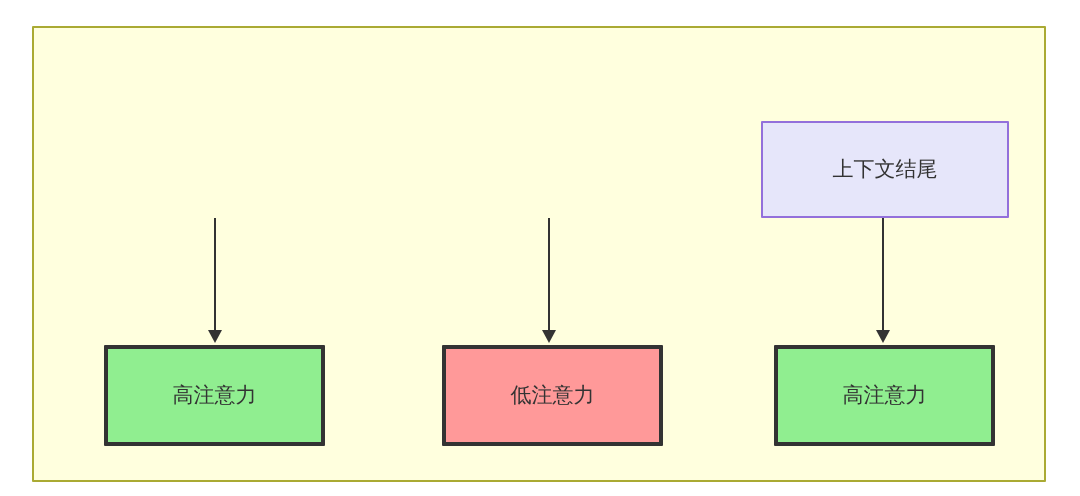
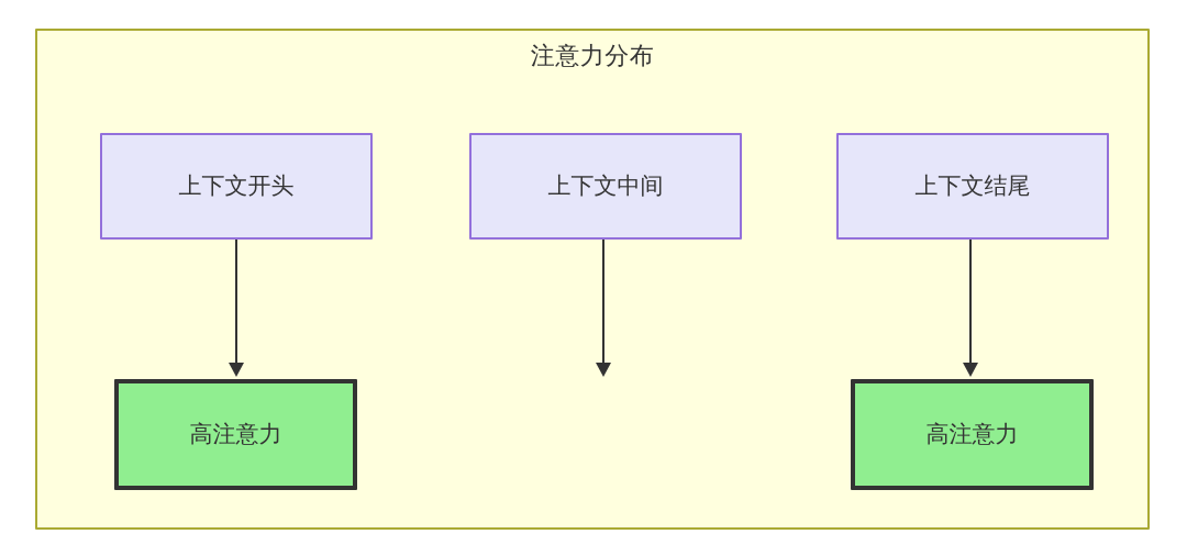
+ 注意力分布
+ 上下文开头
+ 上下文中间
  上下文结尾
  高注意力
- 低注意力
  高注意力
